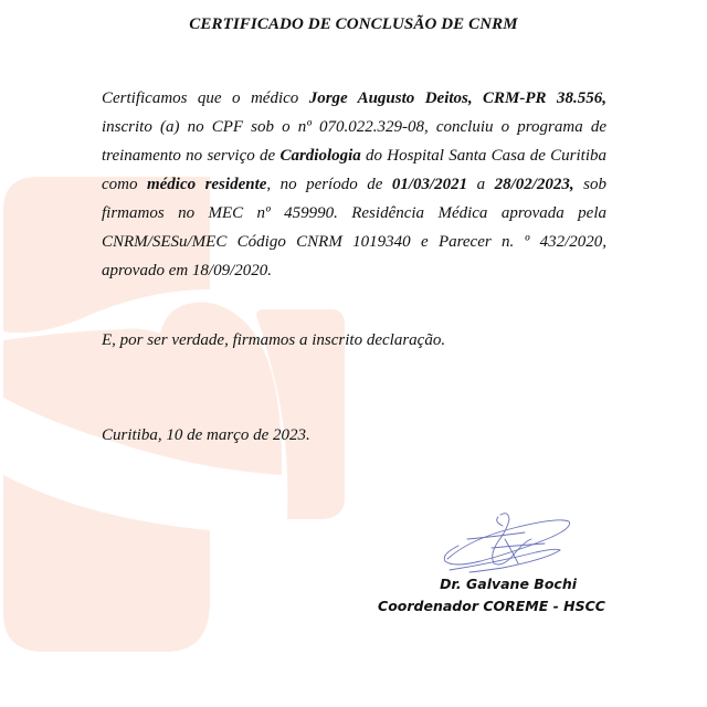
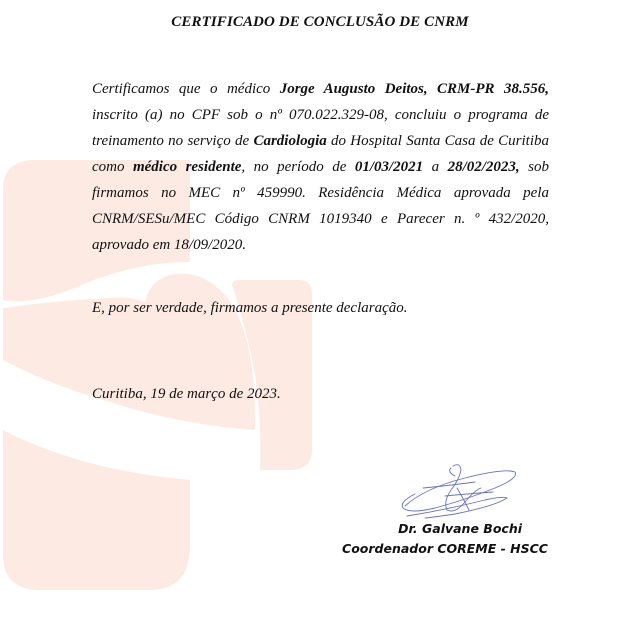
  CERTIFICADO DE CONCLUSÃO DE CNRM
  Certificamos que o médico Jorge Augusto Deitos, CRM-PR 38.556, inscrito (a) no CPF sob o nº 070.022.329-08, concluiu o programa de treinamento no serviço de Cardiologia do Hospital Santa Casa de Curitiba como médico residente, no período de 01/03/2021 a 28/02/2023, sob firmamos no MEC nº 459990. Residência Médica aprovada pela CNRM/SESu/MEC Código CNRM 1019340 e Parecer n. º 432/2020, aprovado em 18/09/2020.
- E, por ser verdade, firmamos a inscrito declaração.
+ E, por ser verdade, firmamos a presente declaração.
- Curitiba, 10 de março de 2023.
+ Curitiba, 19 de março de 2023.
  Dr. Galvane Bochi
  Coordenador COREME - HSCC
